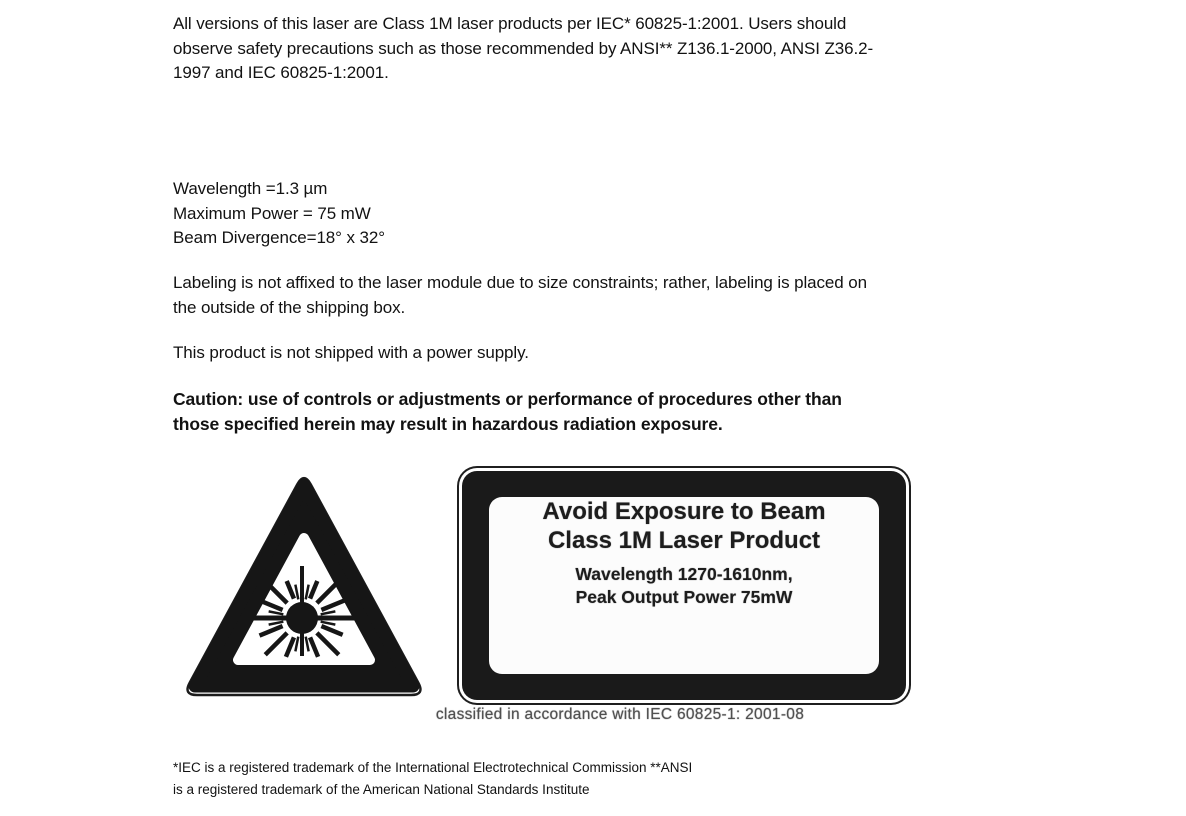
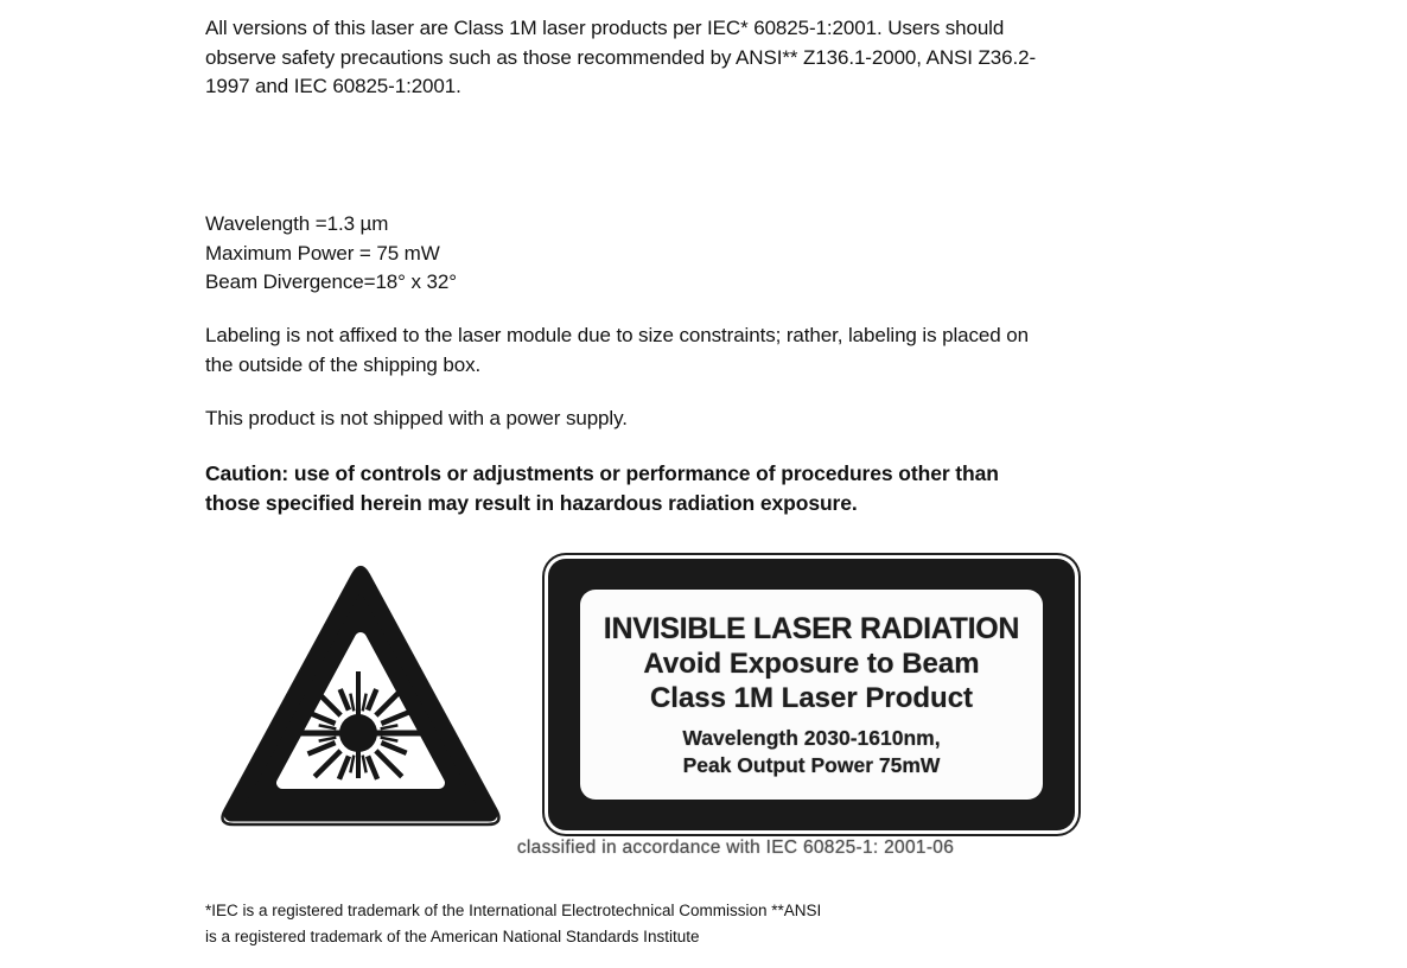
  All versions of this laser are Class 1M laser products per IEC* 60825-1:2001. Users should
  observe safety precautions such as those recommended by ANSI** Z136.1-2000, ANSI Z36.2-
  1997 and IEC 60825-1:2001.
  Wavelength =1.3 µm
  Maximum Power = 75 mW
  Beam Divergence=18° x 32°
  Labeling is not affixed to the laser module due to size constraints; rather, labeling is placed on
  the outside of the shipping box.
  This product is not shipped with a power supply.
  Caution: use of controls or adjustments or performance of procedures other than
  those specified herein may result in hazardous radiation exposure.
+ INVISIBLE LASER RADIATION
  Avoid Exposure to Beam
  Class 1M Laser Product
- Wavelength 1270-1610nm,
+ Wavelength 2030-1610nm,
  Peak Output Power 75mW
- classified in accordance with IEC 60825-1: 2001-08
+ classified in accordance with IEC 60825-1: 2001-06
  *IEC is a registered trademark of the International Electrotechnical Commission **ANSI
  is a registered trademark of the American National Standards Institute
